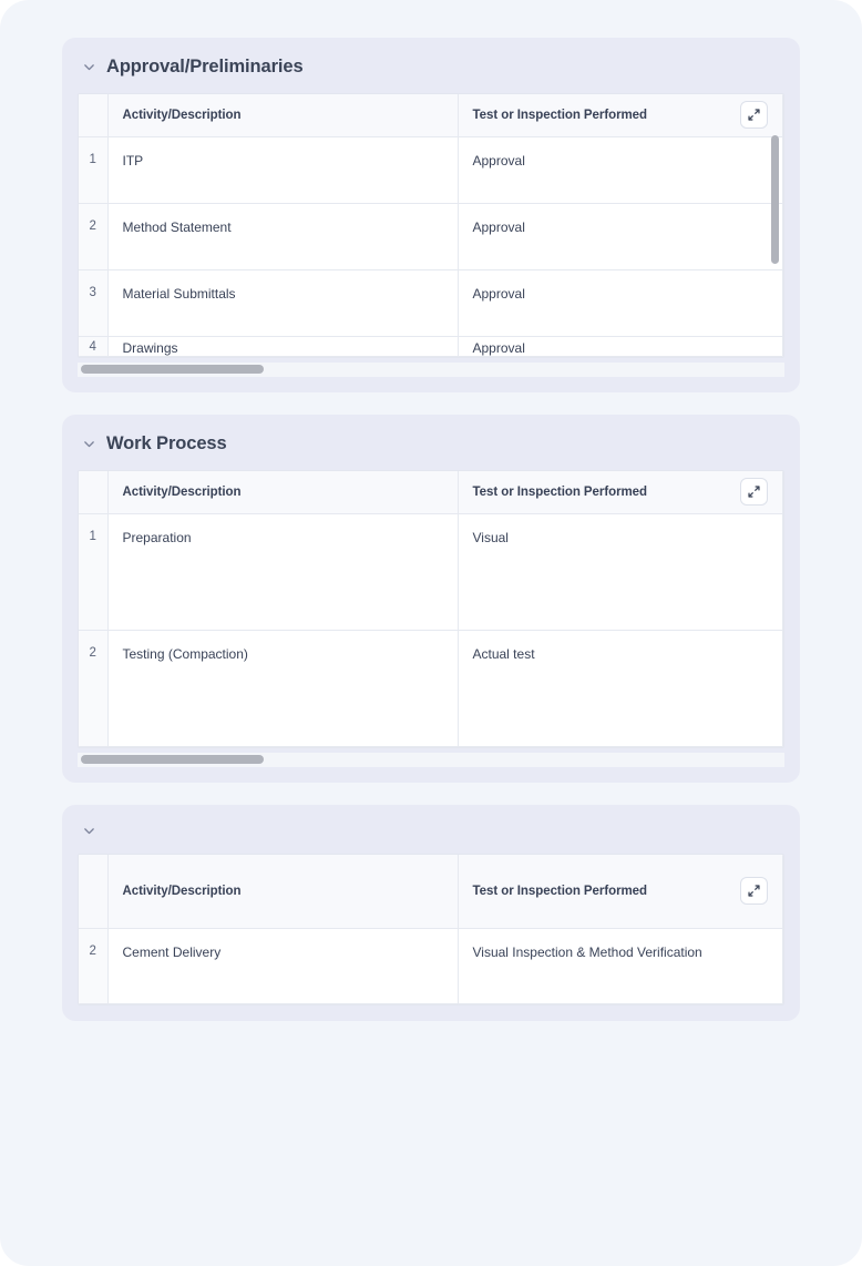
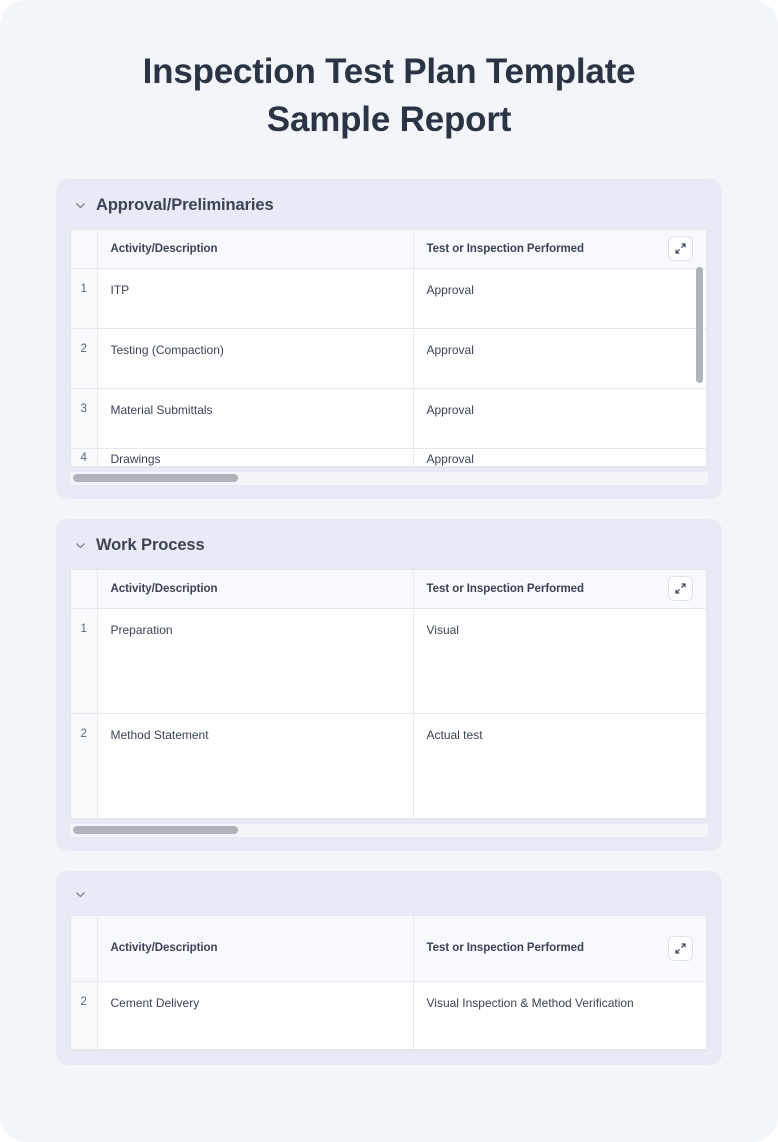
+ Inspection Test Plan Template
+ Sample Report
  Approval/Preliminaries
  	Activity/Description	Test or Inspection Performed
  1	ITP	Approval
- 2	Method Statement	Approval
+ 2	Testing (Compaction)	Approval
  3	Material Submittals	Approval
  4	Drawings	Approval
  Work Process
  	Activity/Description	Test or Inspection Performed
  1	Preparation	Visual
- 2	Testing (Compaction)	Actual test
+ 2	Method Statement	Actual test
  	Activity/Description	Test or Inspection Performed
  2	Cement Delivery	Visual Inspection & Method Verification
